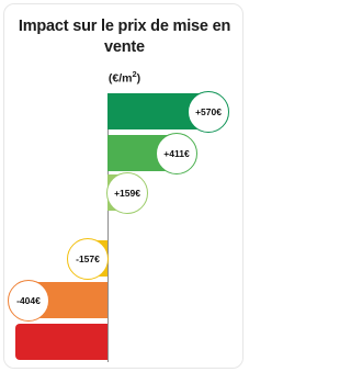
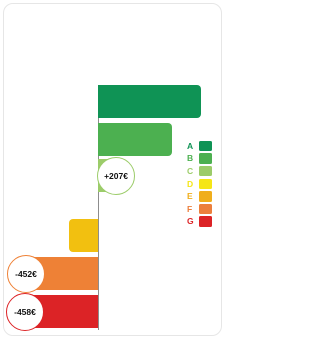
- Impact sur le prix de mise en vente
- (€/m2)
- +570€
- +411€
- +159€
+ +207€
- -157€
- -404€
+ -452€
+ -458€
+ A
+ B
+ C
+ D
+ E
+ F
+ G
